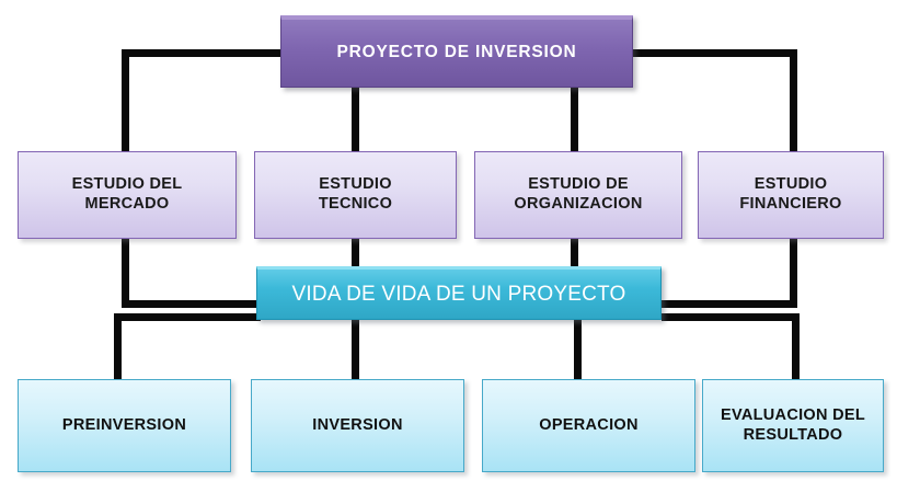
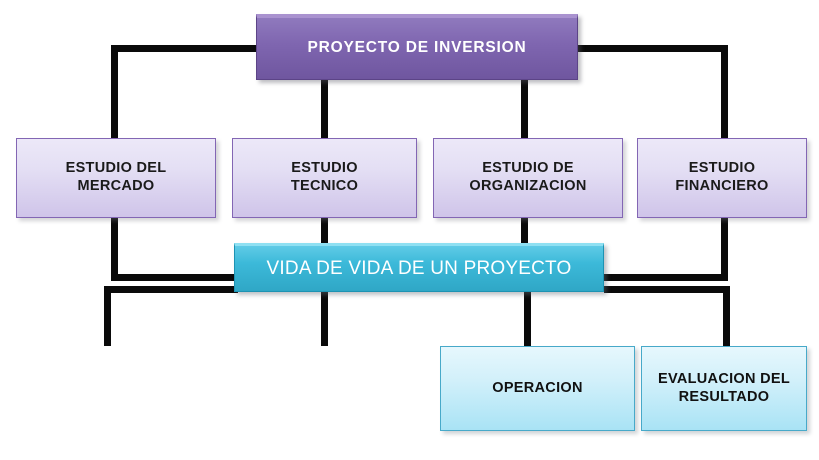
  PROYECTO DE INVERSION
  ESTUDIO DEL
  MERCADO
  ESTUDIO
  TECNICO
  ESTUDIO DE
  ORGANIZACION
  ESTUDIO
  FINANCIERO
  VIDA DE VIDA DE UN PROYECTO
- PREINVERSION
- INVERSION
  OPERACION
  EVALUACION DEL
  RESULTADO
